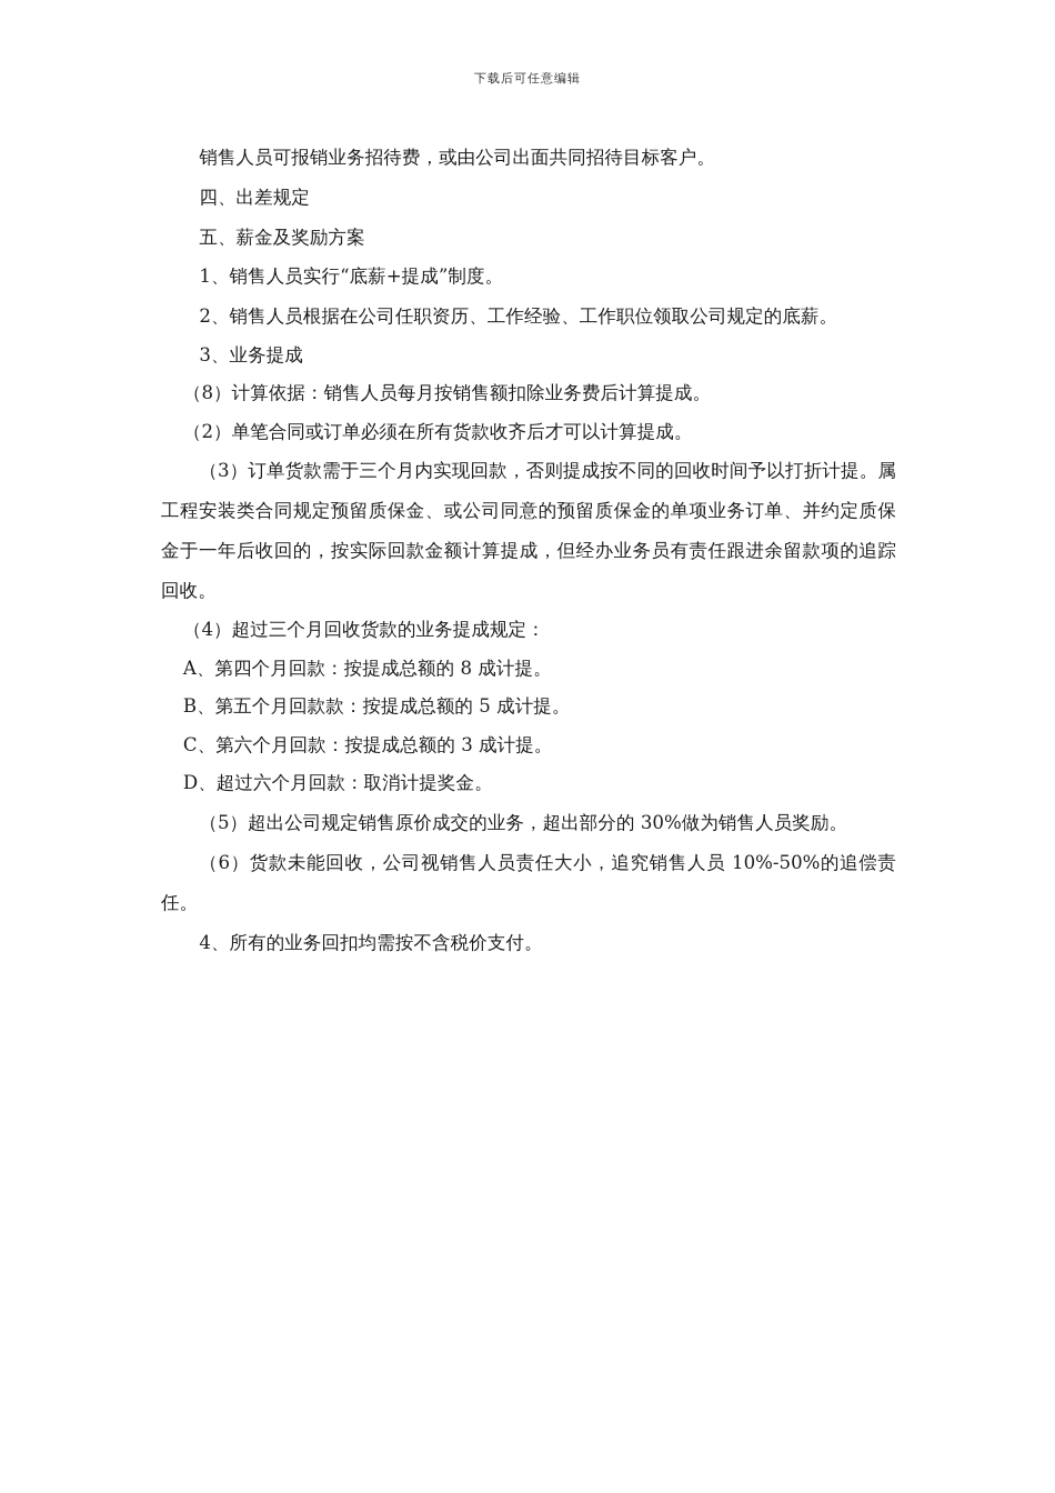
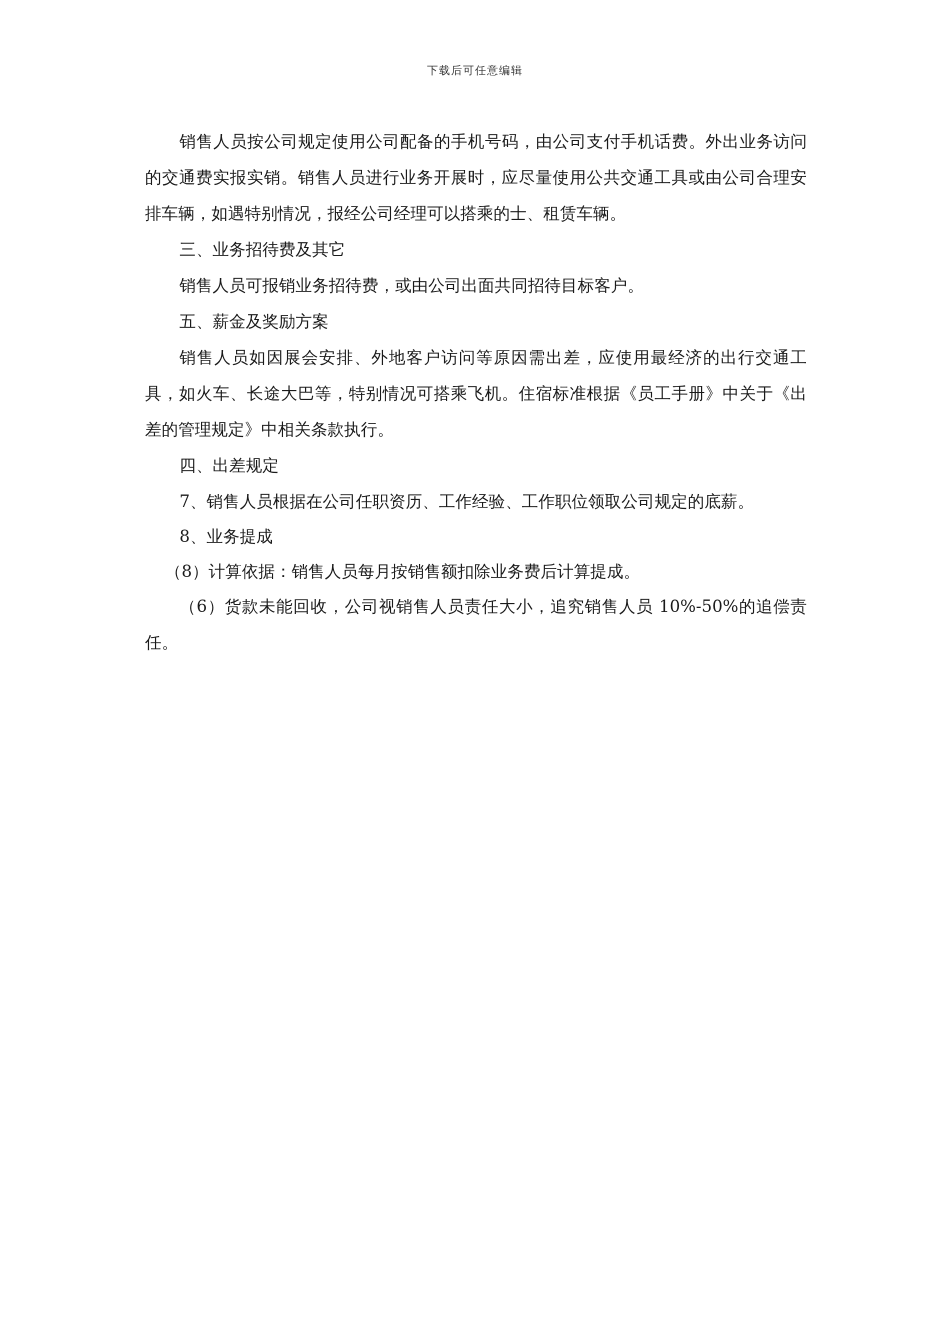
  下载后可任意编辑
+ 销售人员按公司规定使用公司配备的手机号码，由公司支付手机话费。外出业务访问的交通费实报实销。销售人员进行业务开展时，应尽量使用公共交通工具或由公司合理安排车辆，如遇特别情况，报经公司经理可以搭乘的士、租赁车辆。
+ 三、业务招待费及其它
  销售人员可报销业务招待费，或由公司出面共同招待目标客户。
- 四、出差规定
+ 五、薪金及奖励方案
+ 销售人员如因展会安排、外地客户访问等原因需出差，应使用最经济的出行交通工具，如火车、长途大巴等，特别情况可搭乘飞机。住宿标准根据《员工手册》中关于《出差的管理规定》中相关条款执行。
- 五、薪金及奖励方案
+ 四、出差规定
- 1、销售人员实行“底薪+提成”制度。
- 2、销售人员根据在公司任职资历、工作经验、工作职位领取公司规定的底薪。
+ 7、销售人员根据在公司任职资历、工作经验、工作职位领取公司规定的底薪。
- 3、业务提成
+ 8、业务提成
  （8）计算依据：销售人员每月按销售额扣除业务费后计算提成。
- （2）单笔合同或订单必须在所有货款收齐后才可以计算提成。
- （3）订单货款需于三个月内实现回款，否则提成按不同的回收时间予以打折计提。属工程安装类合同规定预留质保金、或公司同意的预留质保金的单项业务订单、并约定质保金于一年后收回的，按实际回款金额计算提成，但经办业务员有责任跟进余留款项的追踪回收。
- （4）超过三个月回收货款的业务提成规定：
- A、第四个月回款：按提成总额的 8 成计提。
- B、第五个月回款款：按提成总额的 5 成计提。
- C、第六个月回款：按提成总额的 3 成计提。
- D、超过六个月回款：取消计提奖金。
- （5）超出公司规定销售原价成交的业务，超出部分的 30%做为销售人员奖励。
  （6）货款未能回收，公司视销售人员责任大小，追究销售人员 10%-50%的追偿责任。
- 4、所有的业务回扣均需按不含税价支付。
